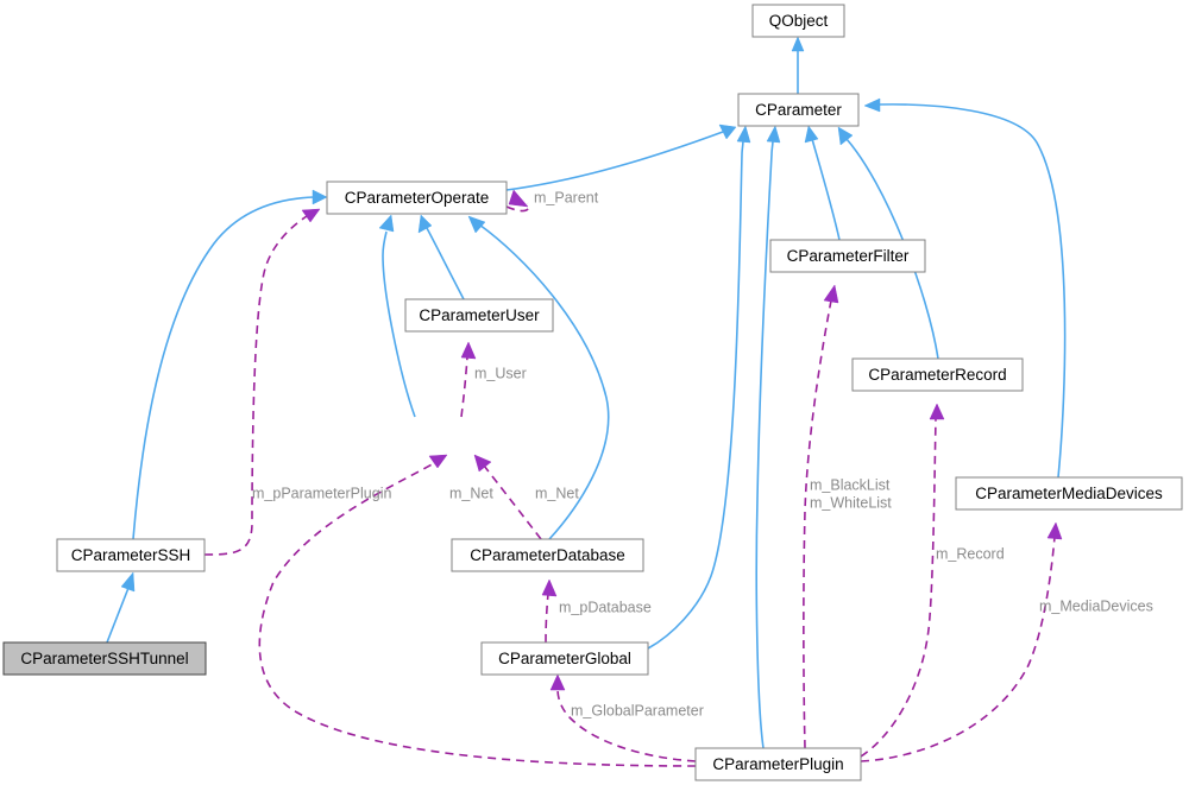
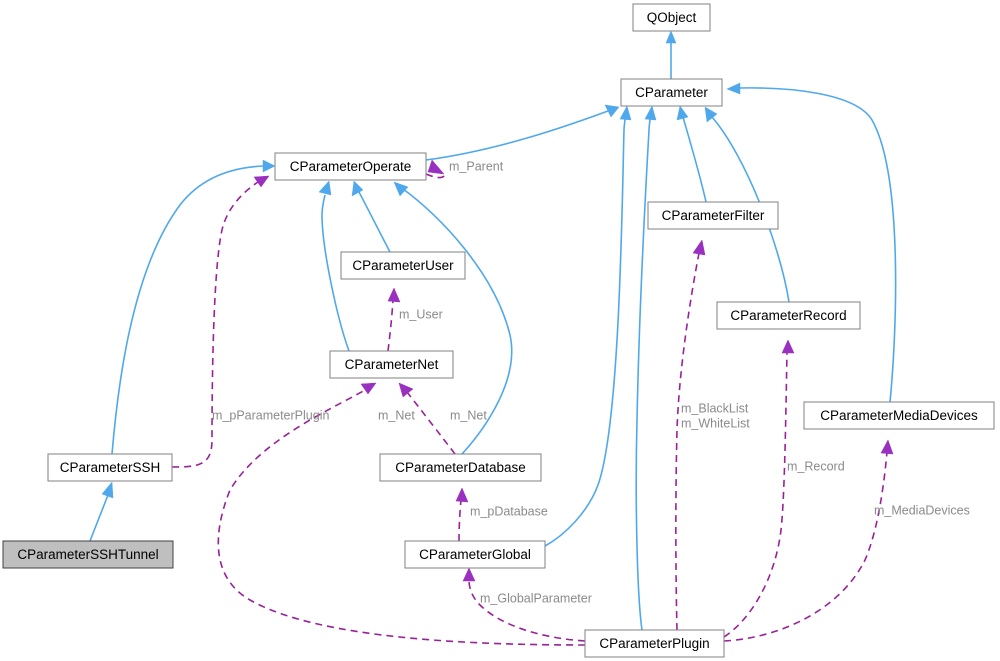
  QObject
  CParameter
  CParameterOperate
  CParameterFilter
  CParameterUser
  CParameterRecord
+ CParameterNet
  CParameterMediaDevices
  CParameterSSH
  CParameterDatabase
  CParameterGlobal
  CParameterSSHTunnel
  CParameterPlugin
  m_Parent
  m_User
  m_pParameterPlugin
  m_Net
  m_Net
  m_BlackList
  m_WhiteList
  m_Record
  m_MediaDevices
  m_pDatabase
  m_GlobalParameter
